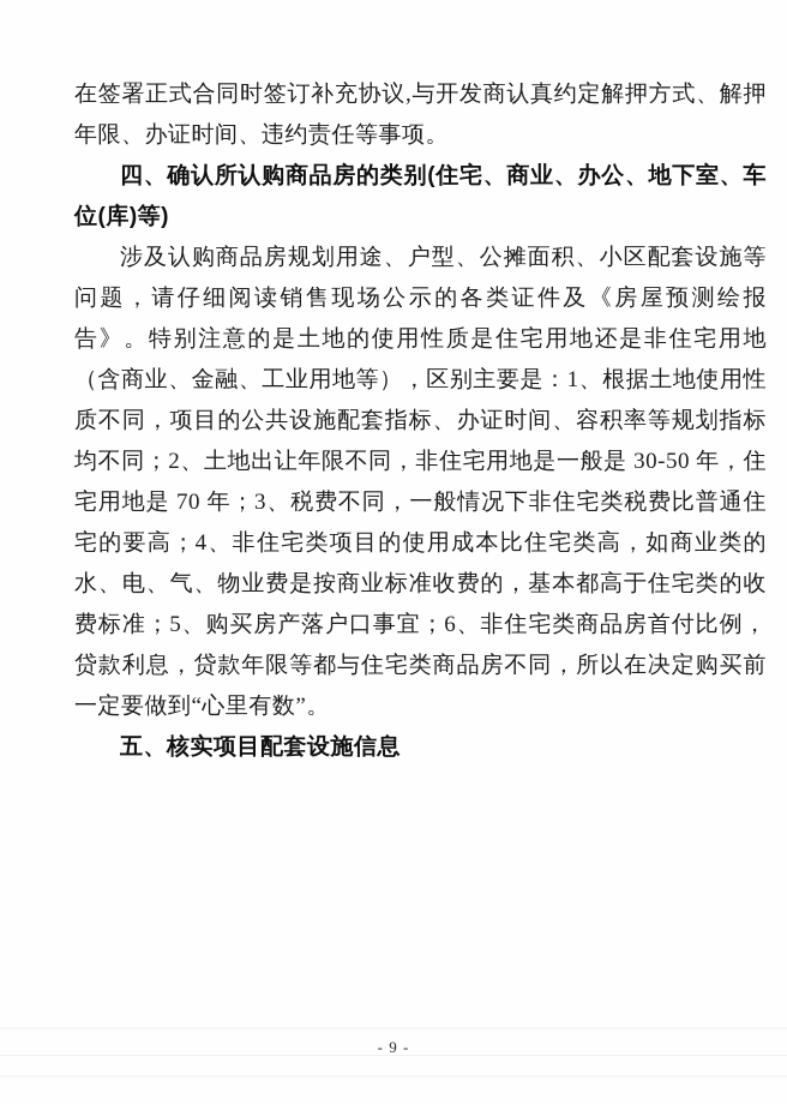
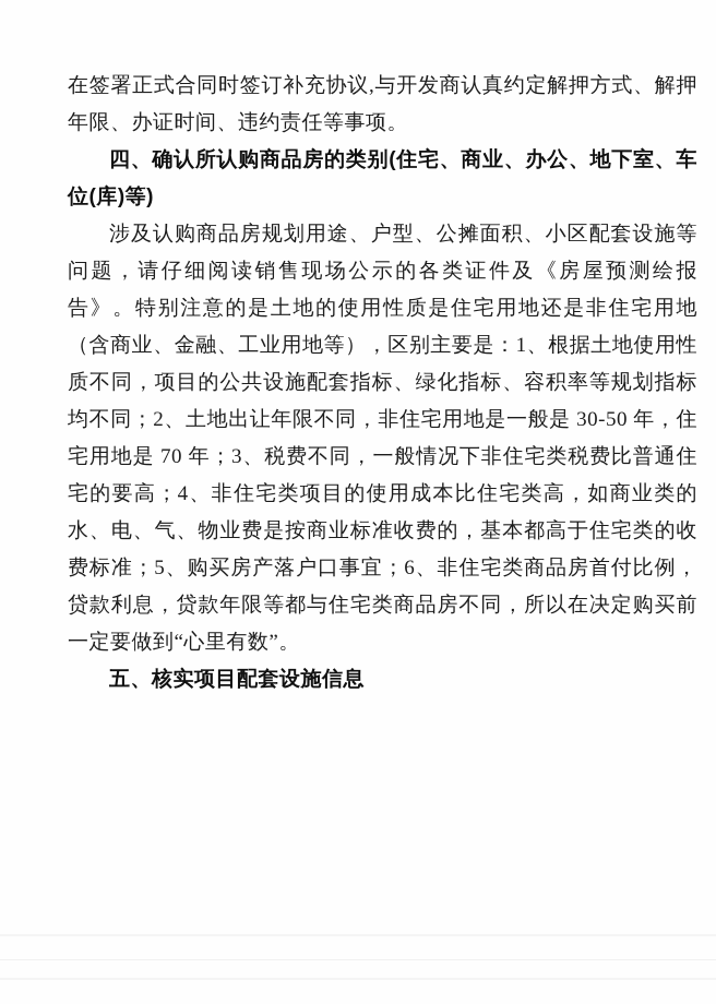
  在签署正式合同时签订补充协议,与开发商认真约定解押方式、解押年限、办证时间、违约责任等事项。
  四、确认所认购商品房的类别(住宅、商业、办公、地下室、车位(库)等)
- 涉及认购商品房规划用途、户型、公摊面积、小区配套设施等问题，请仔细阅读销售现场公示的各类证件及《房屋预测绘报告》。特别注意的是土地的使用性质是住宅用地还是非住宅用地（含商业、金融、工业用地等），区别主要是：1、根据土地使用性质不同，项目的公共设施配套指标、办证时间、容积率等规划指标均不同；2、土地出让年限不同，非住宅用地是一般是 30-50 年，住宅用地是 70 年；3、税费不同，一般情况下非住宅类税费比普通住宅的要高；4、非住宅类项目的使用成本比住宅类高，如商业类的水、电、气、物业费是按商业标准收费的，基本都高于住宅类的收费标准；5、购买房产落户口事宜；6、非住宅类商品房首付比例，贷款利息，贷款年限等都与住宅类商品房不同，所以在决定购买前一定要做到“心里有数”。
+ 涉及认购商品房规划用途、户型、公摊面积、小区配套设施等问题，请仔细阅读销售现场公示的各类证件及《房屋预测绘报告》。特别注意的是土地的使用性质是住宅用地还是非住宅用地（含商业、金融、工业用地等），区别主要是：1、根据土地使用性质不同，项目的公共设施配套指标、绿化指标、容积率等规划指标均不同；2、土地出让年限不同，非住宅用地是一般是 30-50 年，住宅用地是 70 年；3、税费不同，一般情况下非住宅类税费比普通住宅的要高；4、非住宅类项目的使用成本比住宅类高，如商业类的水、电、气、物业费是按商业标准收费的，基本都高于住宅类的收费标准；5、购买房产落户口事宜；6、非住宅类商品房首付比例，贷款利息，贷款年限等都与住宅类商品房不同，所以在决定购买前一定要做到“心里有数”。
  五、核实项目配套设施信息
- - 9 -
